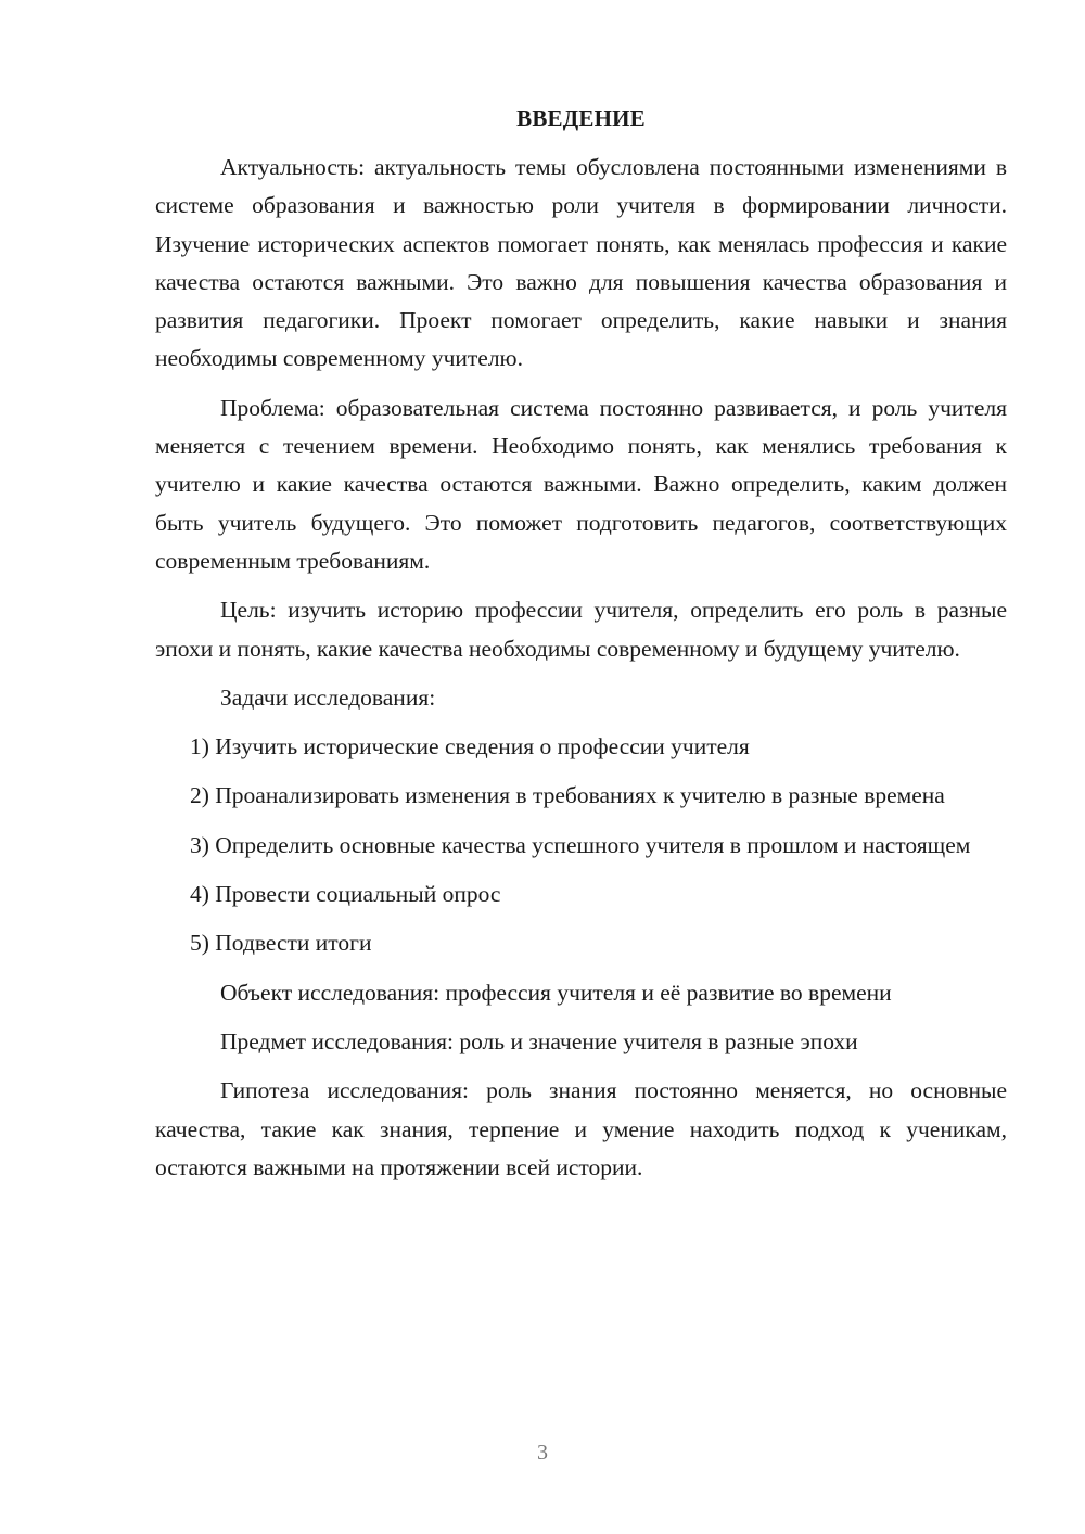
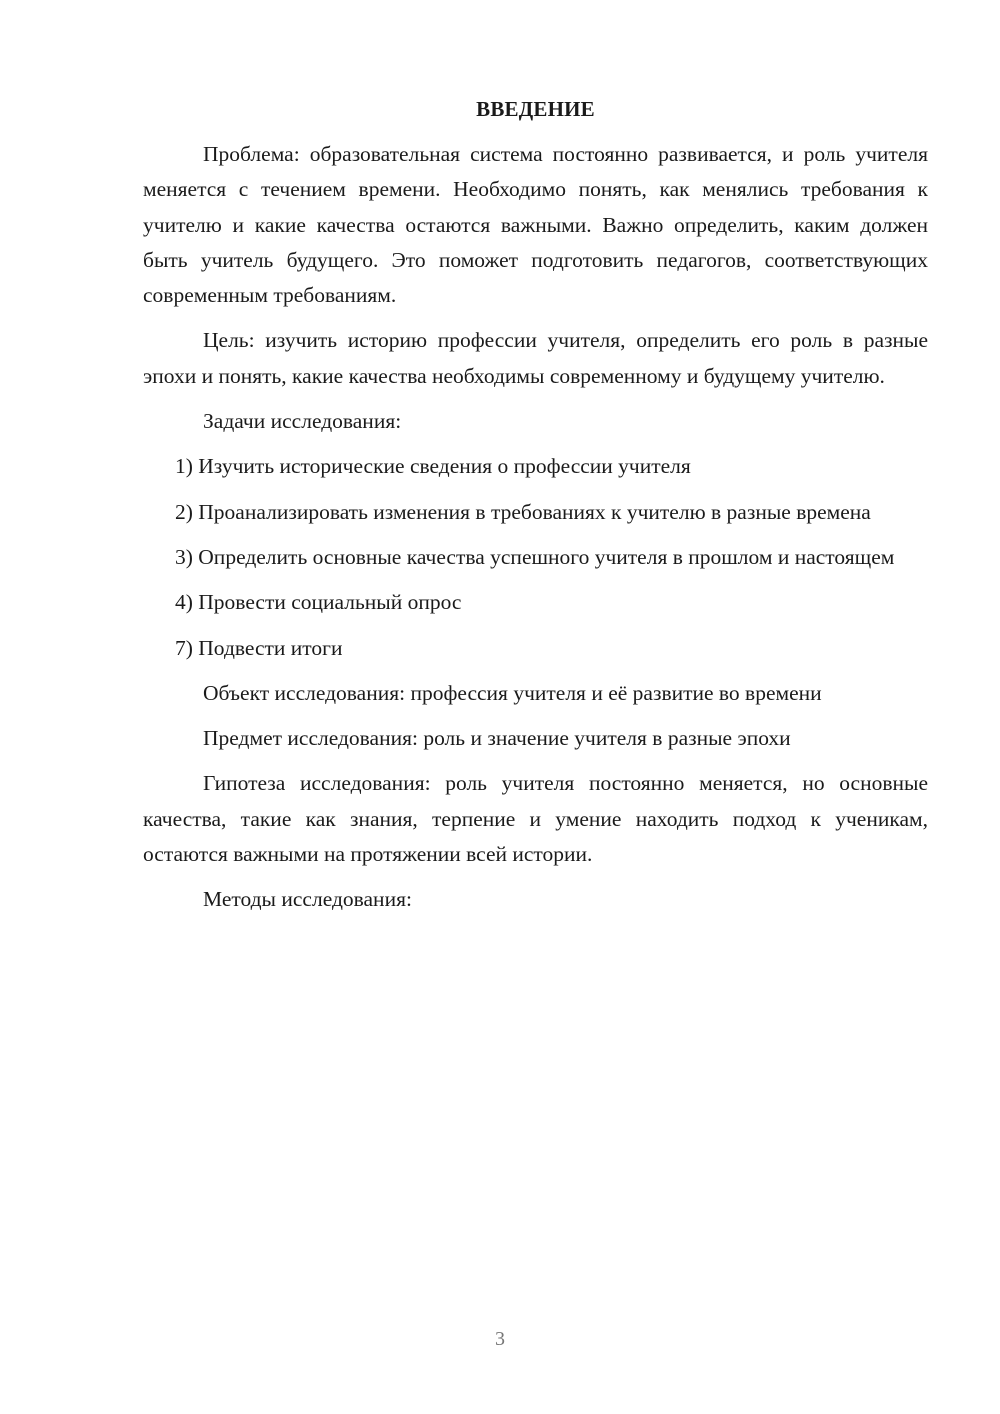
  ВВЕДЕНИЕ
- Актуальность: актуальность темы обусловлена постоянными изменениями в системе образования и важностью роли учителя в формировании личности. Изучение исторических аспектов помогает понять, как менялась профессия и какие качества остаются важными. Это важно для повышения качества образования и развития педагогики. Проект помогает определить, какие навыки и знания необходимы современному учителю.
  Проблема: образовательная система постоянно развивается, и роль учителя меняется с течением времени. Необходимо понять, как менялись требования к учителю и какие качества остаются важными. Важно определить, каким должен быть учитель будущего. Это поможет подготовить педагогов, соответствующих современным требованиям.
  Цель: изучить историю профессии учителя, определить его роль в разные эпохи и понять, какие качества необходимы современному и будущему учителю.
  Задачи исследования:
  1) Изучить исторические сведения о профессии учителя
  2) Проанализировать изменения в требованиях к учителю в разные времена
  3) Определить основные качества успешного учителя в прошлом и настоящем
  4) Провести социальный опрос
- 5) Подвести итоги
+ 7) Подвести итоги
  Объект исследования: профессия учителя и её развитие во времени
  Предмет исследования: роль и значение учителя в разные эпохи
- Гипотеза исследования: роль знания постоянно меняется, но основные качества, такие как знания, терпение и умение находить подход к ученикам, остаются важными на протяжении всей истории.
+ Гипотеза исследования: роль учителя постоянно меняется, но основные качества, такие как знания, терпение и умение находить подход к ученикам, остаются важными на протяжении всей истории.
+ Методы исследования:
  3
